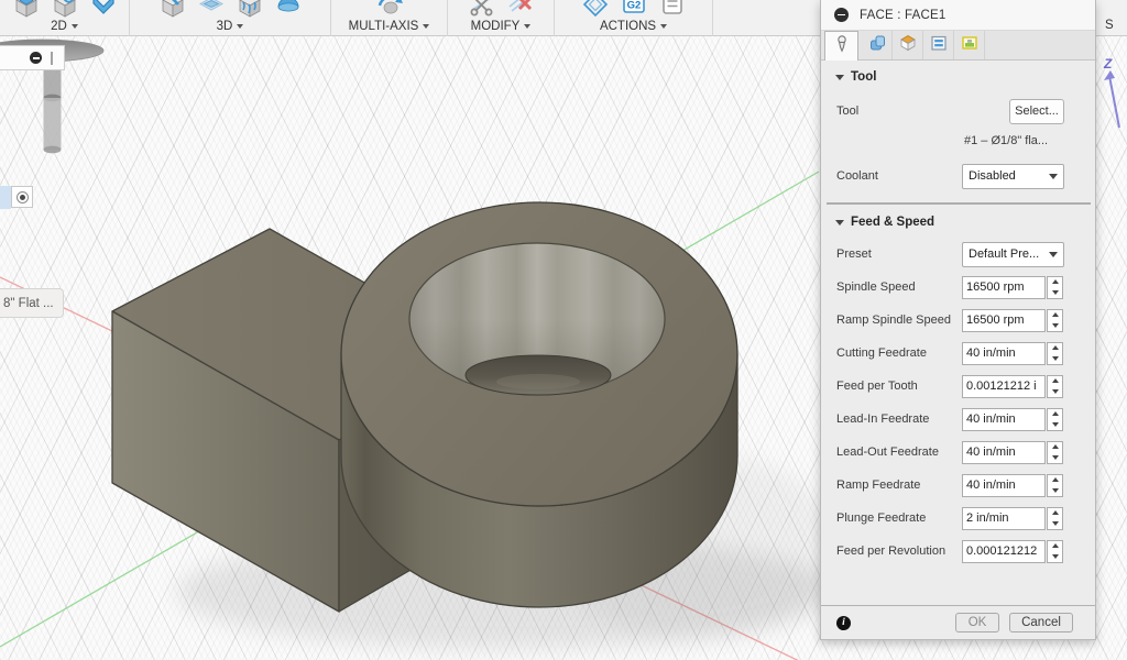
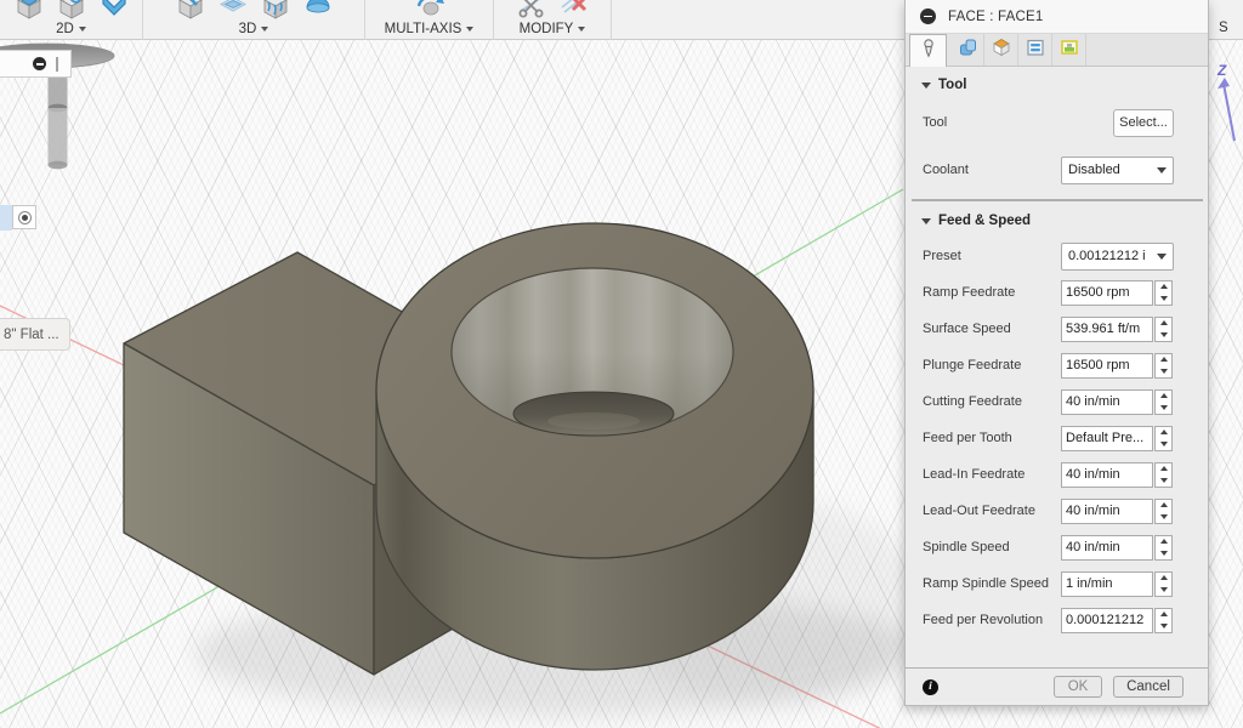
  8" Flat ...
  Z
  2D
  3D
  MULTI-AXIS
  MODIFY
- G2
- ACTIONS
  S
  FACE : FACE1
  Tool
  Tool
  Select...
- #1 – Ø1/8" fla...
  Coolant
  Disabled
  Feed & Speed
  Preset
- Default Pre...
+ 0.00121212 i
- Spindle Speed
+ Ramp Feedrate
  16500 rpm
+ Surface Speed
+ 539.961 ft/m
- Ramp Spindle Speed
+ Plunge Feedrate
  16500 rpm
  Cutting Feedrate
  40 in/min
  Feed per Tooth
- 0.00121212 i
+ Default Pre...
  Lead-In Feedrate
  40 in/min
  Lead-Out Feedrate
  40 in/min
- Ramp Feedrate
+ Spindle Speed
  40 in/min
- Plunge Feedrate
+ Ramp Spindle Speed
- 2 in/min
+ 1 in/min
  Feed per Revolution
  0.000121212
  i
  OK
  Cancel
